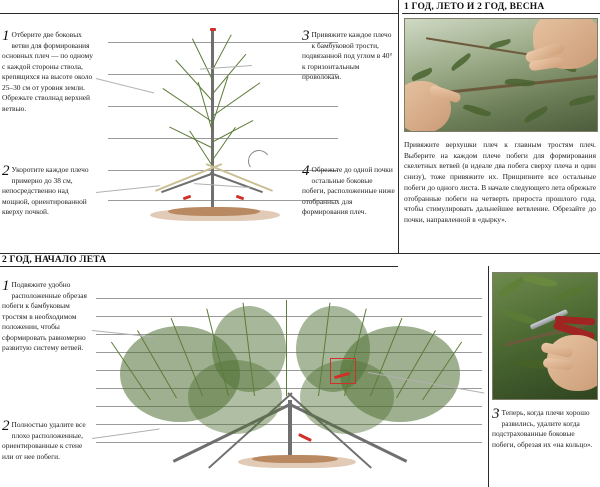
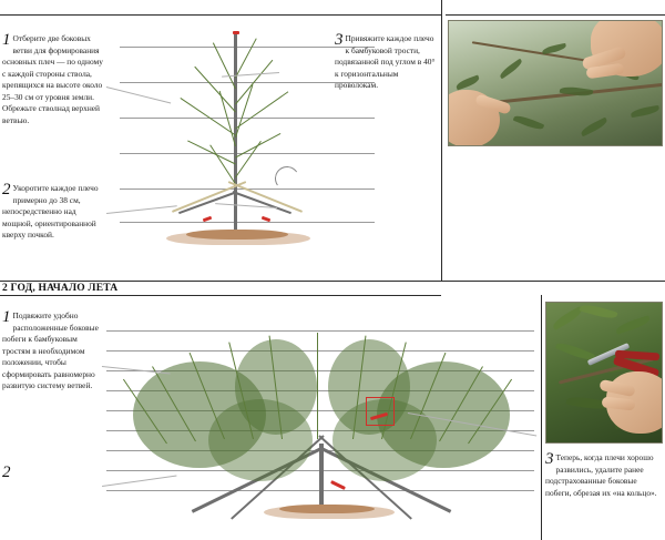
- 1 ГОД, ЛЕТО И 2 ГОД, ВЕСНА
  2 ГОД, НАЧАЛО ЛЕТА
  1
  Отберите две боковых ветви для формирования основных плеч — по одному с каждой стороны ствола, крепящихся на высоте около 25–30 см от уровня земли. Обрежьте стволнад верхней ветвью.
  2
  Укоротите каждое плечо примерно до 38 см, непосредственно над мощной, ориентированной кверху почкой.
  3
  Привяжите каждое плечо к бамбуковой трости, подвязанной под углом в 40° к горизонтальным проволокам.
- 4
- Обрежьте до одной почки остальные боковые побеги, расположенные ниже отобранных для формирования плеч.
- Привяжите верхушки плеч к главным тростям плеч. Выберите на каждом плече побеги для формирования скелетных ветвей (в идеале два побега сверху плеча и один снизу), тоже привяжите их. Прищипните все остальные побеги до одного листа. В начале следующего лета обрежьте отобранные побеги на четверть прироста прошлого года, чтобы стимулировать дальнейшее ветвление. Обрезайте до почки, направленной в «дырку».
  1
- Подвяжите удобно расположенные обрезая побеги к бамбуковым тростям в необходимом положении, чтобы сформировать равномерно развитую систему ветвей.
+ Подвяжите удобно расположенные боковые побеги к бамбуковым тростям в необходимом положении, чтобы сформировать равномерно развитую систему ветвей.
  2
- Полностью удалите все плохо расположенные, ориентированные к стене или от нее побеги.
  3
- Теперь, когда плечи хорошо развились, удалите когда подстрахованные боковые побеги, обрезая их «на кольцо».
+ Теперь, когда плечи хорошо развились, удалите ранее подстрахованные боковые побеги, обрезая их «на кольцо».
